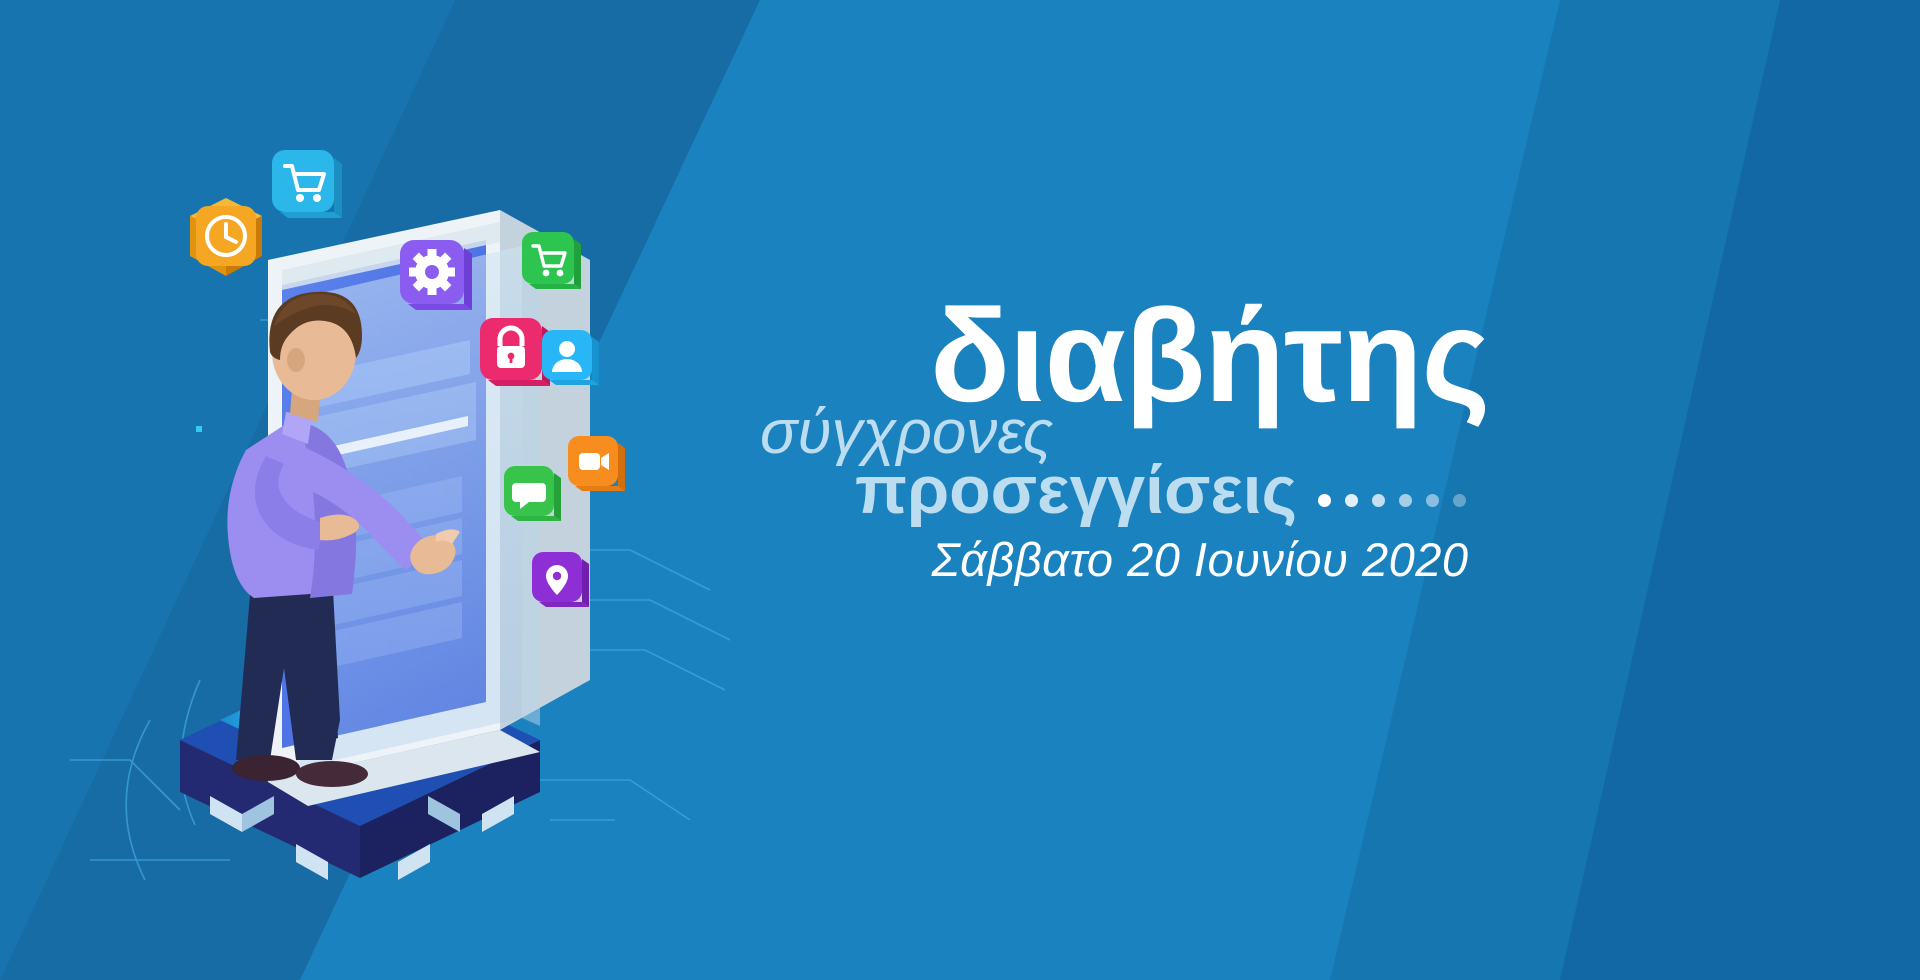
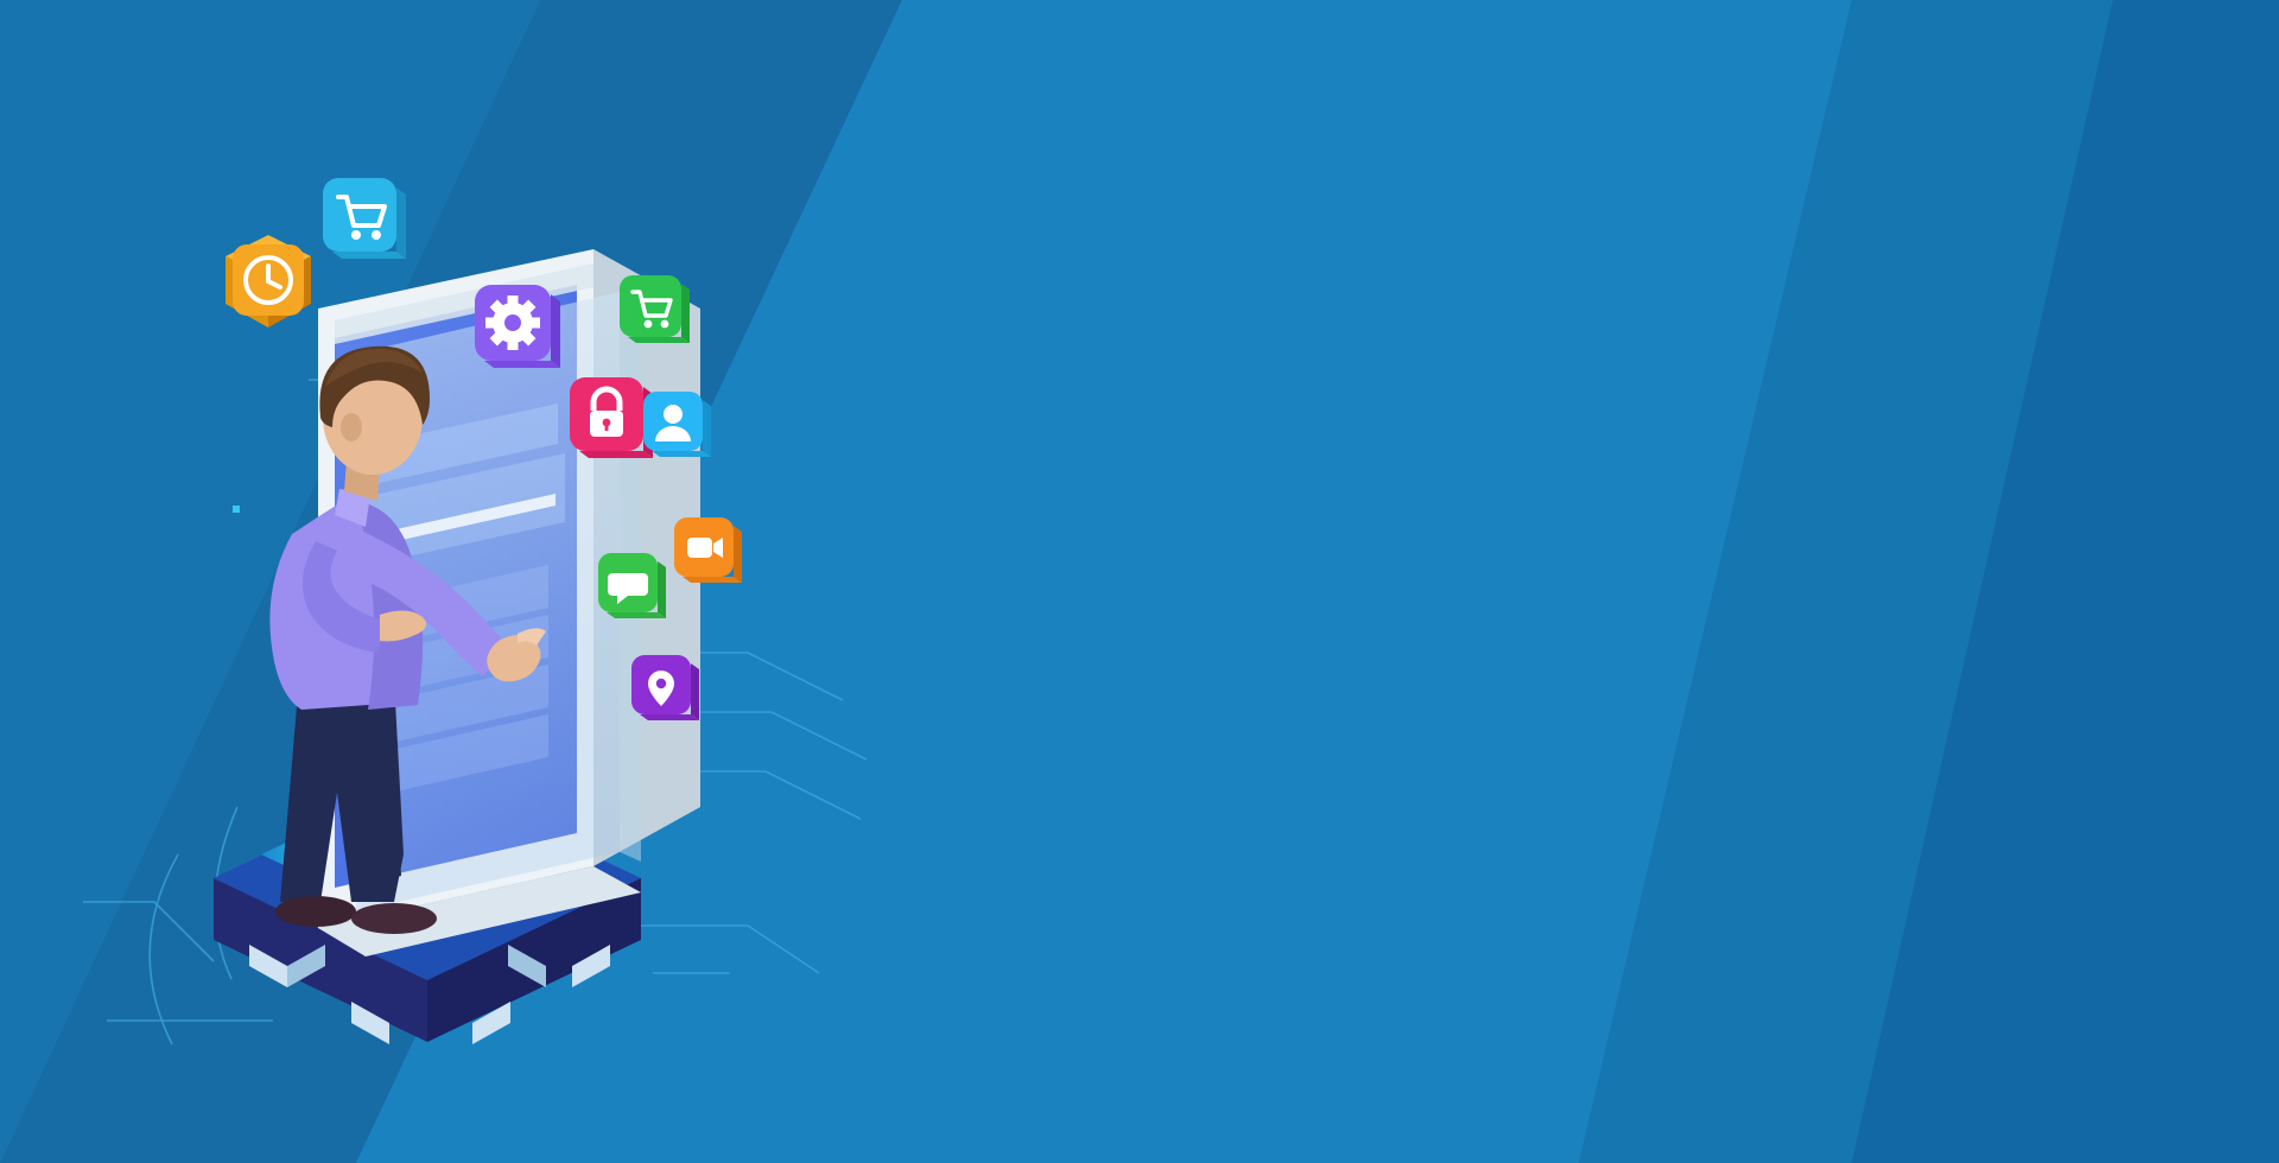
- διαβήτης
- σύγχρονες
- προσεγγίσεις
- Σάββατο 20 Ιουνίου 2020
